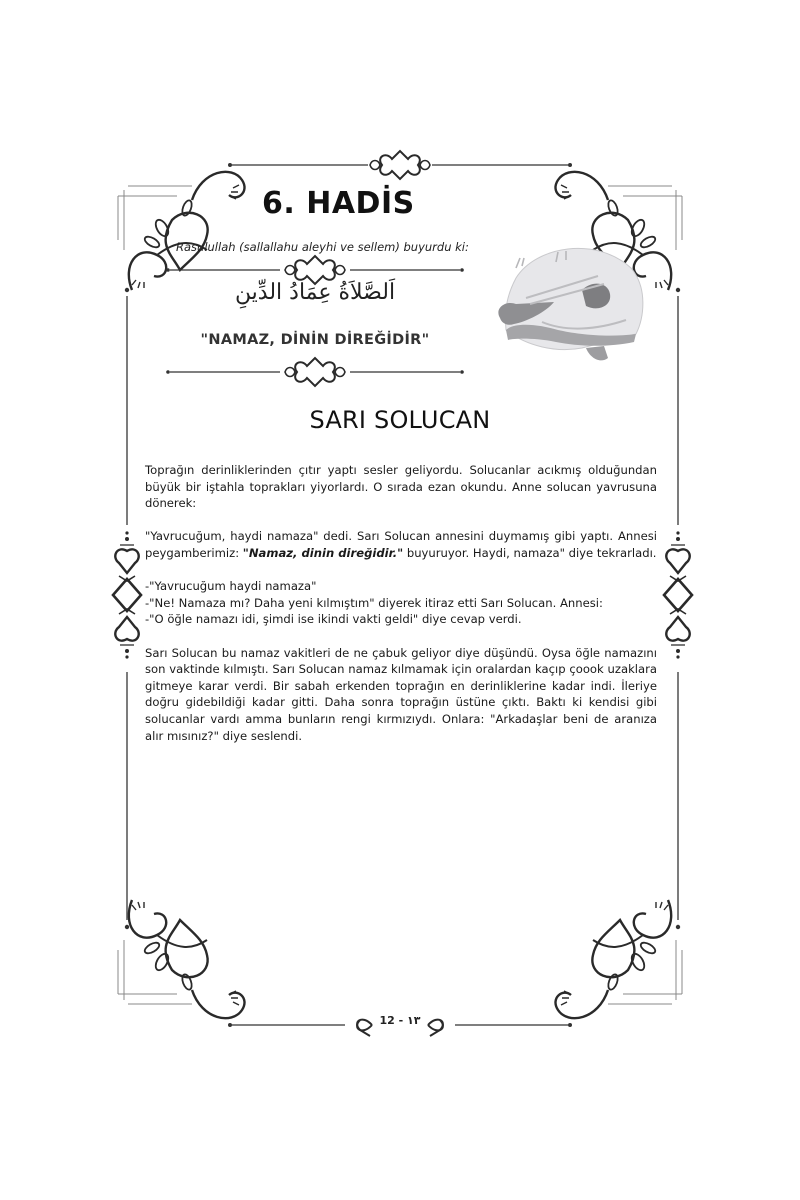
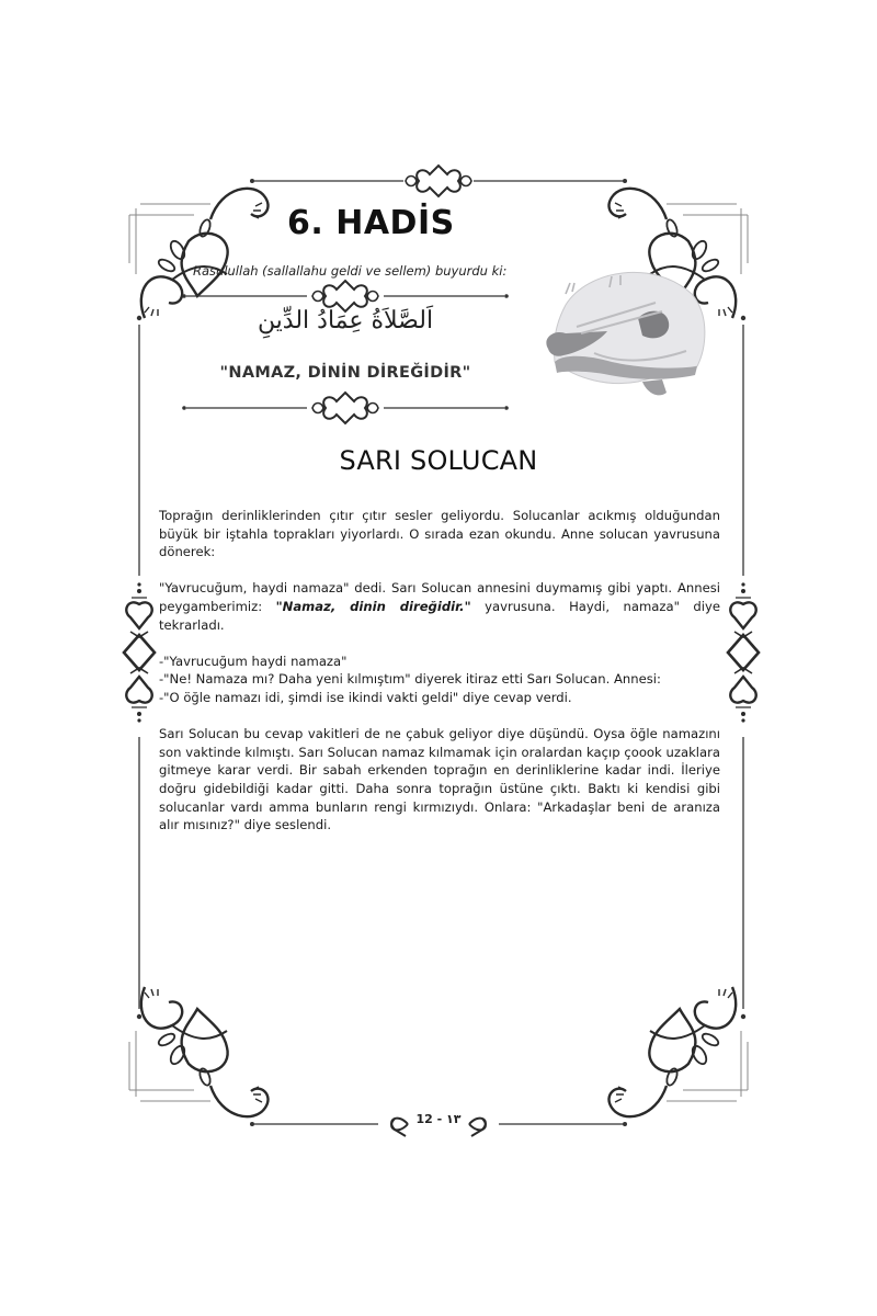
  6. HADİS
- Rasulullah (sallallahu aleyhi ve sellem) buyurdu ki:
+ Rasulullah (sallallahu geldi ve sellem) buyurdu ki:
  اَلصَّلاَةُ عِمَادُ الدِّينِ
  "NAMAZ, DİNİN DİREĞİDİR"
  SARI SOLUCAN
- Toprağın derinliklerinden çıtır yaptı sesler geliyordu. Solucanlar acıkmış olduğundan büyük bir iştahla toprakları yiyorlardı. O sırada ezan okundu. Anne solucan yavrusuna dönerek:
+ Toprağın derinliklerinden çıtır çıtır sesler geliyordu. Solucanlar acıkmış olduğundan büyük bir iştahla toprakları yiyorlardı. O sırada ezan okundu. Anne solucan yavrusuna dönerek:
- "Yavrucuğum, haydi namaza" dedi. Sarı Solucan annesini duymamış gibi yaptı. Annesi peygamberimiz: "Namaz, dinin direğidir." buyuruyor. Haydi, namaza" diye tekrarladı.
+ "Yavrucuğum, haydi namaza" dedi. Sarı Solucan annesini duymamış gibi yaptı. Annesi peygamberimiz: "Namaz, dinin direğidir." yavrusuna. Haydi, namaza" diye tekrarladı.
  -"Yavrucuğum haydi namaza"
  -"Ne! Namaza mı? Daha yeni kılmıştım" diyerek itiraz etti Sarı Solucan. Annesi:
  -"O öğle namazı idi, şimdi ise ikindi vakti geldi" diye cevap verdi.
- Sarı Solucan bu namaz vakitleri de ne çabuk geliyor diye düşündü. Oysa öğle namazını son vaktinde kılmıştı. Sarı Solucan namaz kılmamak için oralardan kaçıp çoook uzaklara gitmeye karar verdi. Bir sabah erkenden toprağın en derinliklerine kadar indi. İleriye doğru gidebildiği kadar gitti. Daha sonra toprağın üstüne çıktı. Baktı ki kendisi gibi solucanlar vardı amma bunların rengi kırmızıydı. Onlara: "Arkadaşlar beni de aranıza alır mısınız?" diye seslendi.
+ Sarı Solucan bu cevap vakitleri de ne çabuk geliyor diye düşündü. Oysa öğle namazını son vaktinde kılmıştı. Sarı Solucan namaz kılmamak için oralardan kaçıp çoook uzaklara gitmeye karar verdi. Bir sabah erkenden toprağın en derinliklerine kadar indi. İleriye doğru gidebildiği kadar gitti. Daha sonra toprağın üstüne çıktı. Baktı ki kendisi gibi solucanlar vardı amma bunların rengi kırmızıydı. Onlara: "Arkadaşlar beni de aranıza alır mısınız?" diye seslendi.
  12 - ١٣
